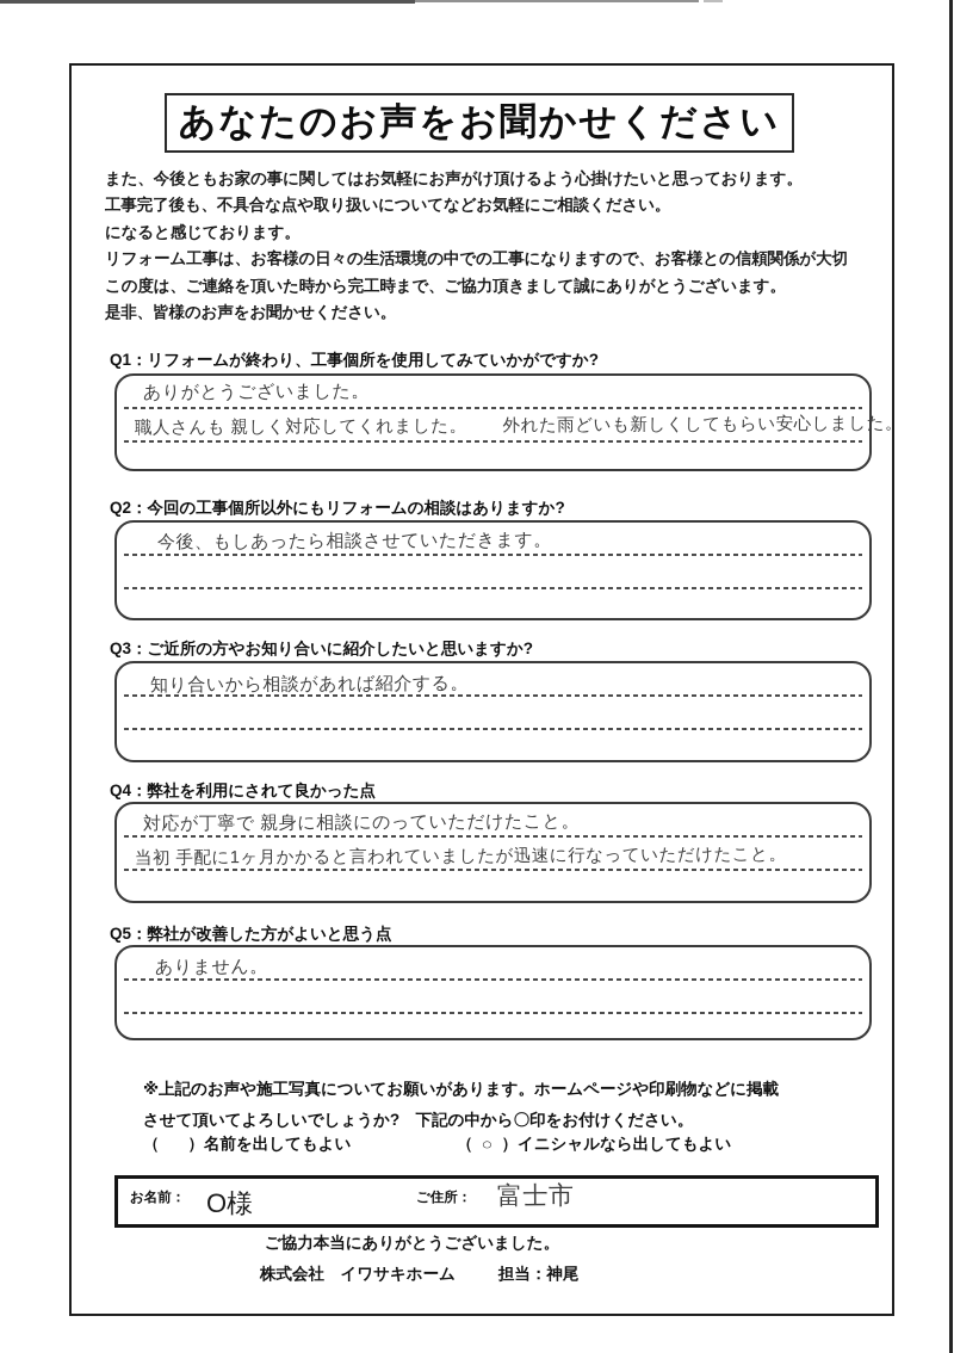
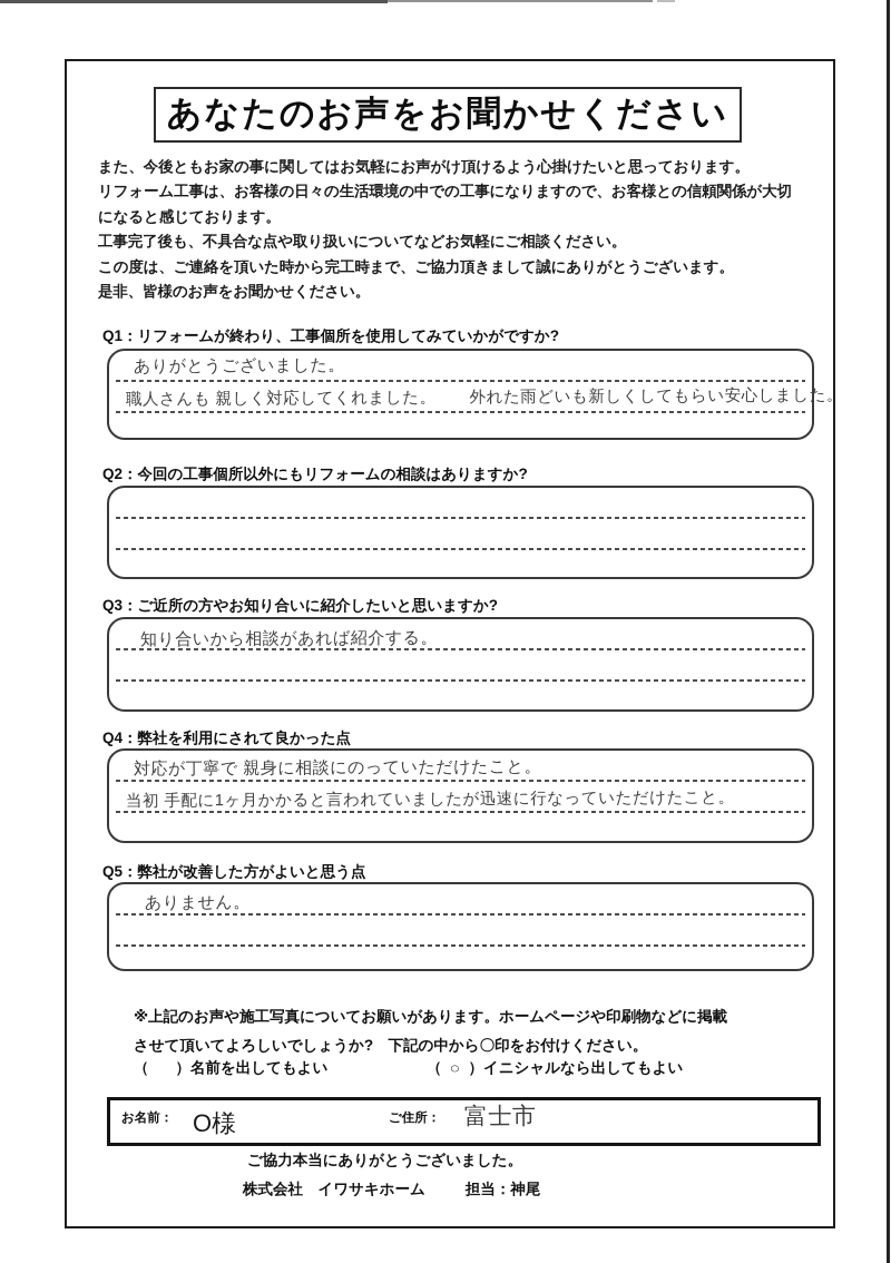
  あなたのお声をお聞かせください
  また、今後ともお家の事に関してはお気軽にお声がけ頂けるよう心掛けたいと思っております。
- 工事完了後も、不具合な点や取り扱いについてなどお気軽にご相談ください。
+ リフォーム工事は、お客様の日々の生活環境の中での工事になりますので、お客様との信頼関係が大切
  になると感じております。
- リフォーム工事は、お客様の日々の生活環境の中での工事になりますので、お客様との信頼関係が大切
+ 工事完了後も、不具合な点や取り扱いについてなどお気軽にご相談ください。
  この度は、ご連絡を頂いた時から完工時まで、ご協力頂きまして誠にありがとうございます。
  是非、皆様のお声をお聞かせください。
  Q1：リフォームが終わり、工事個所を使用してみていかがですか?
  ありがとうございました。
  職人さんも 親しく対応してくれました。 外れた雨どいも新しくしてもらい安心しました。
  Q2：今回の工事個所以外にもリフォームの相談はありますか?
- 今後、もしあったら相談させていただきます。
  Q3：ご近所の方やお知り合いに紹介したいと思いますか?
  知り合いから相談があれば紹介する。
  Q4：弊社を利用にされて良かった点
  対応が丁寧で 親身に相談にのっていただけたこと。
  当初 手配に1ヶ月かかると言われていましたが迅速に行なっていただけたこと。
  Q5：弊社が改善した方がよいと思う点
  ありません。
  ※上記のお声や施工写真についてお願いがあります。ホームページや印刷物などに掲載
  させて頂いてよろしいでしょうか? 下記の中から〇印をお付けください。
  （ ）名前を出してもよい
  （ ○ ）イニシャルなら出してもよい
  お名前：
  O様
  ご住所：
  富士市
  ご協力本当にありがとうございました。
  株式会社 イワサキホーム 担当：神尾
